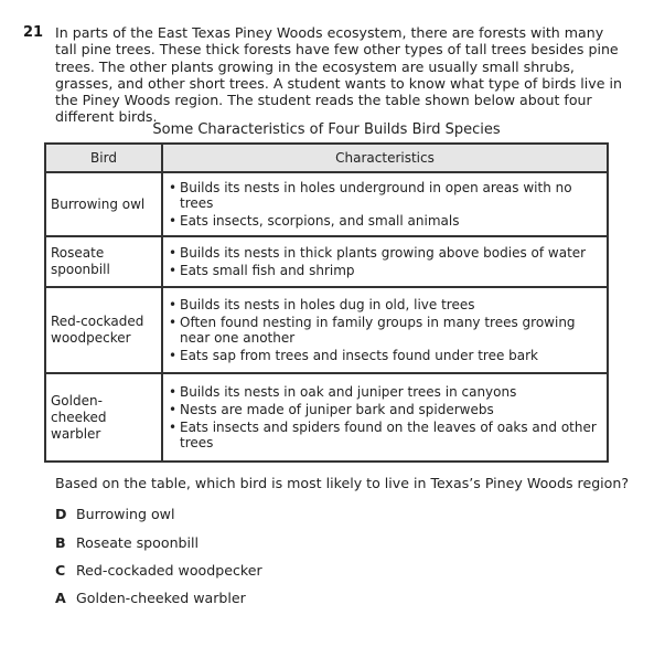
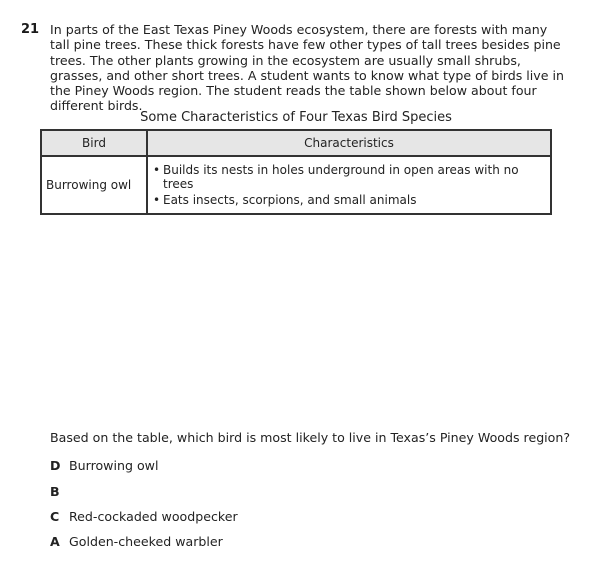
  21
  In parts of the East Texas Piney Woods ecosystem, there are forests with many tall pine trees. These thick forests have few other types of tall trees besides pine trees. The other plants growing in the ecosystem are usually small shrubs, grasses, and other short trees. A student wants to know what type of birds live in the Piney Woods region. The student reads the table shown below about four different birds.
- Some Characteristics of Four Builds Bird Species
+ Some Characteristics of Four Texas Bird Species
  Bird	Characteristics
  Burrowing owl	Builds its nests in holes underground in open areas with no trees Eats insects, scorpions, and small animals
- Roseate spoonbill	Builds its nests in thick plants growing above bodies of water Eats small fish and shrimp
- Red-cockaded woodpecker	Builds its nests in holes dug in old, live trees Often found nesting in family groups in many trees growing near one another Eats sap from trees and insects found under tree bark
- Golden-cheeked warbler	Builds its nests in oak and juniper trees in canyons Nests are made of juniper bark and spiderwebs Eats insects and spiders found on the leaves of oaks and other trees
  Based on the table, which bird is most likely to live in Texas’s Piney Woods region?
  D
  Burrowing owl
  B
- Roseate spoonbill
  C
  Red-cockaded woodpecker
  A
  Golden-cheeked warbler
